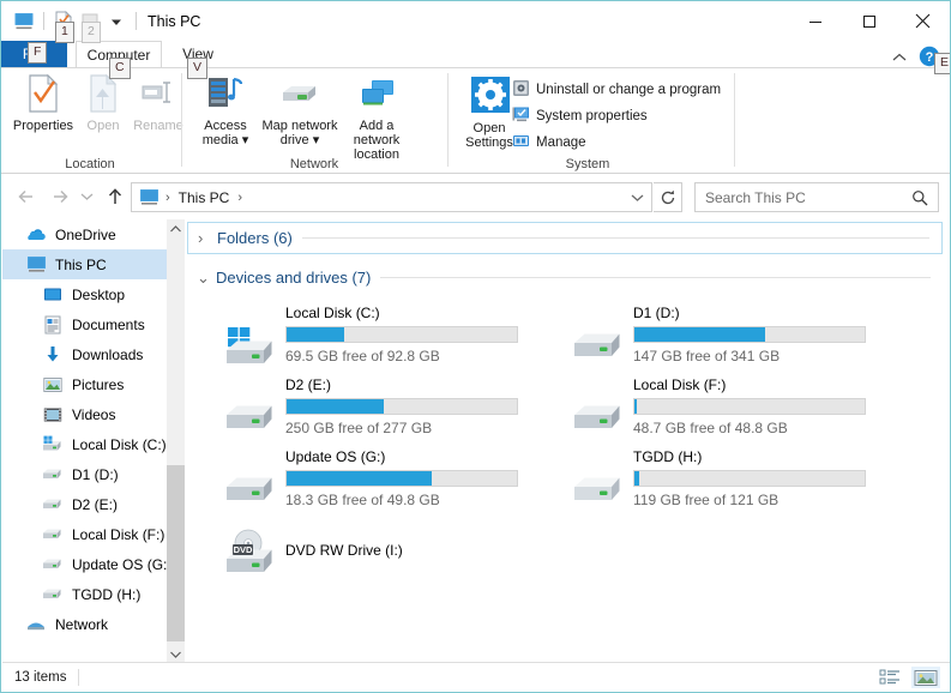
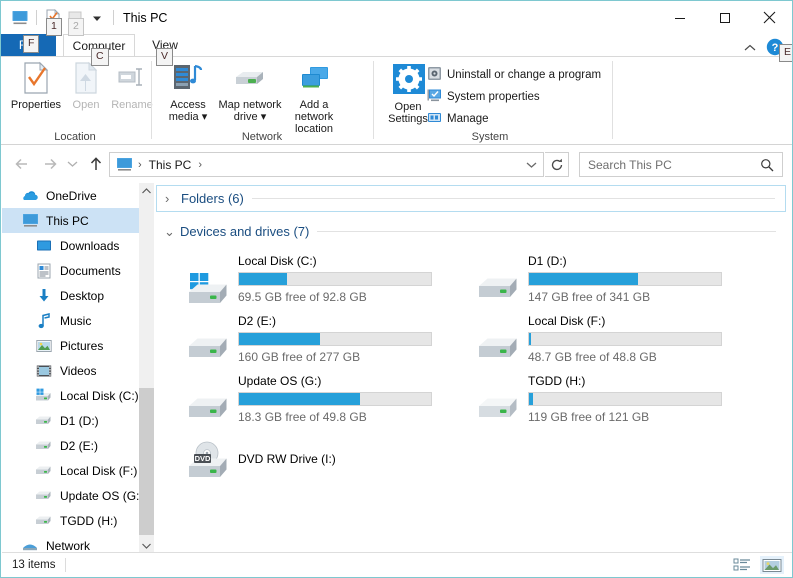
  This PC
  1
  2
  Computer
  View
  F
  C
  V
  ?
  Properties
  Open
  Rename
  Location
  Access media ▾
  Map network drive ▾
  Add a network location
  Network
  Open Settings
  Uninstall or change a program
  System properties
  Manage
  System
  E
  ›
  This PC
  ›
  Search This PC
  OneDrive
  This PC
- Desktop
+ Downloads
  Documents
- Downloads
+ Desktop
+ Music
  Pictures
  Videos
  Local Disk (C:)
  D1 (D:)
  D2 (E:)
  Local Disk (F:)
  Update OS (G:
  TGDD (H:)
  Network
  ›
  Folders (6)
  ⌄
  Devices and drives (7)
  Local Disk (C:)
  69.5 GB free of 92.8 GB
  D1 (D:)
  147 GB free of 341 GB
  D2 (E:)
- 250 GB free of 277 GB
+ 160 GB free of 277 GB
  Local Disk (F:)
  48.7 GB free of 48.8 GB
  Update OS (G:)
  18.3 GB free of 49.8 GB
  TGDD (H:)
  119 GB free of 121 GB
  DVD
  DVD RW Drive (I:)
  13 items
